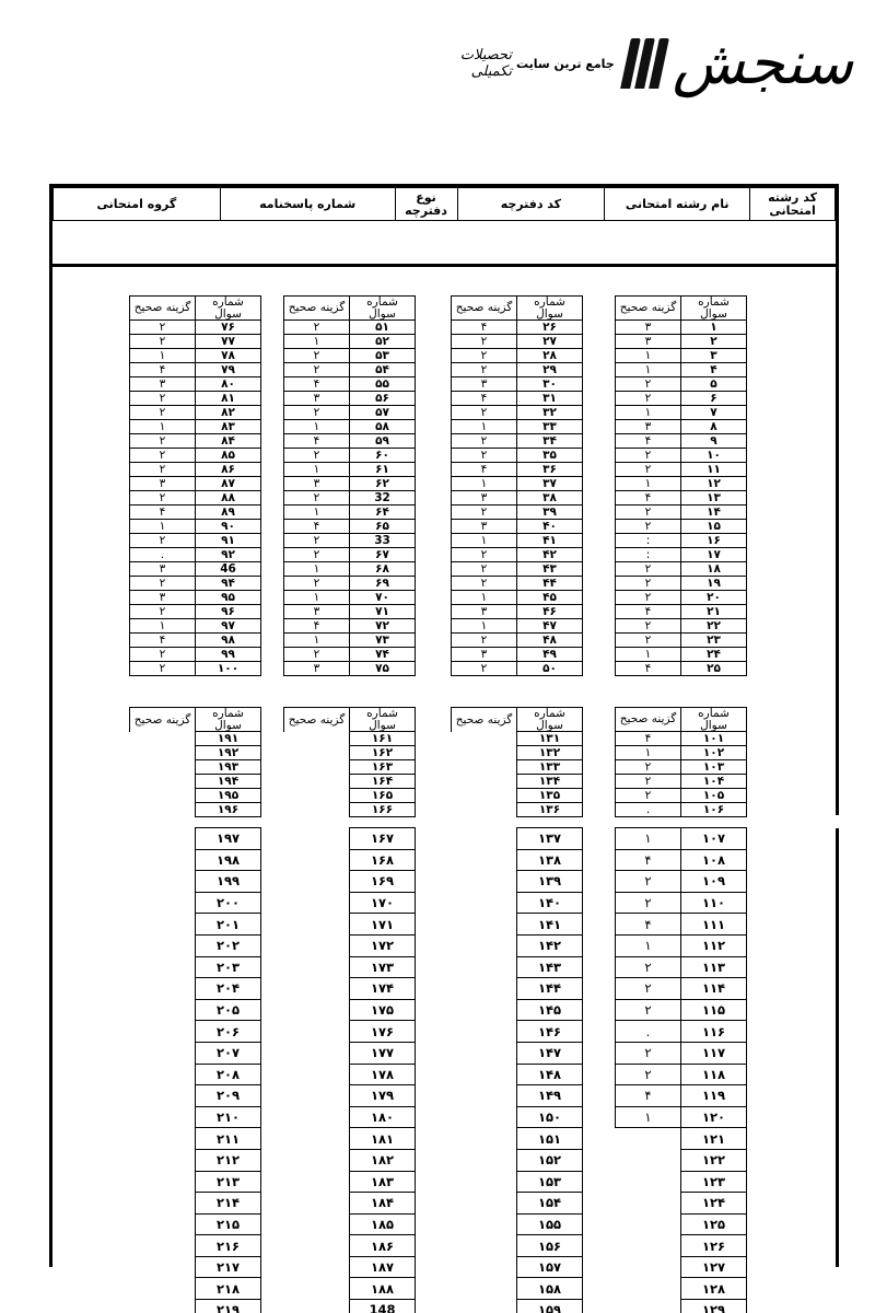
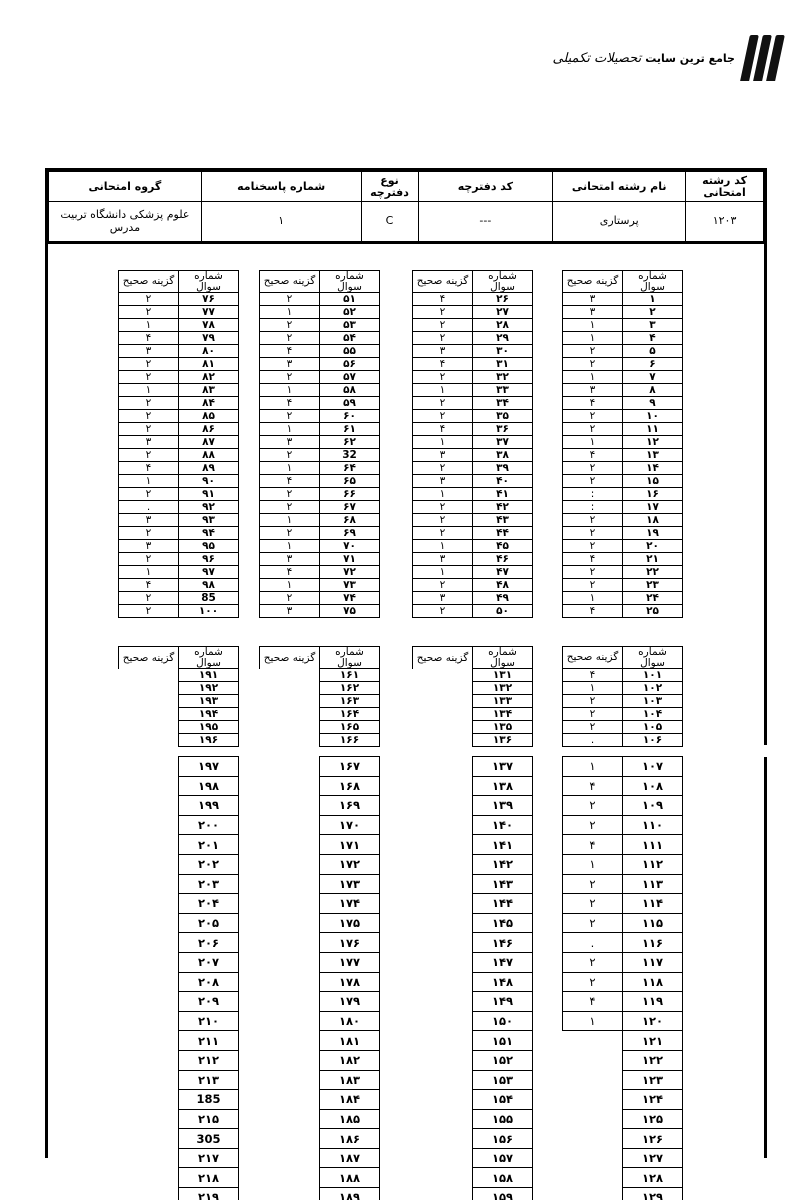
- سنجش
  جامع ترین سایت
  تحصیلات تکمیلی
  کد رشته امتحانی	نام رشته امتحانی	کد دفترچه	نوع دفترچه	شماره پاسخنامه	گروه امتحانی
+ ۱۲۰۳	پرستاری	---	C	۱	علوم پزشکی دانشگاه تربیت مدرس
  شماره سوال	گزینه صحیح
  ۱	۳
  ۲	۳
  ۳	۱
  ۴	۱
  ۵	۲
  ۶	۲
  ۷	۱
  ۸	۳
  ۹	۴
  ۱۰	۲
  ۱۱	۲
  ۱۲	۱
  ۱۳	۴
  ۱۴	۲
  ۱۵	۲
  ۱۶	:
  ۱۷	:
  ۱۸	۲
  ۱۹	۲
  ۲۰	۲
  ۲۱	۴
  ۲۲	۲
  ۲۳	۲
  ۲۴	۱
  ۲۵	۴
  شماره سوال	گزینه صحیح
  ۲۶	۴
  ۲۷	۲
  ۲۸	۲
  ۲۹	۲
  ۳۰	۳
  ۳۱	۴
  ۳۲	۲
  ۳۳	۱
  ۳۴	۲
  ۳۵	۲
  ۳۶	۴
  ۳۷	۱
  ۳۸	۳
  ۳۹	۲
  ۴۰	۳
  ۴۱	۱
  ۴۲	۲
  ۴۳	۲
  ۴۴	۲
  ۴۵	۱
  ۴۶	۳
  ۴۷	۱
  ۴۸	۲
  ۴۹	۳
  ۵۰	۲
  شماره سوال	گزینه صحیح
  ۵۱	۲
  ۵۲	۱
  ۵۳	۲
  ۵۴	۲
  ۵۵	۴
  ۵۶	۳
  ۵۷	۲
  ۵۸	۱
  ۵۹	۴
  ۶۰	۲
  ۶۱	۱
  ۶۲	۳
  32	۲
  ۶۴	۱
  ۶۵	۴
- 33	۲
+ ۶۶	۲
  ۶۷	۲
  ۶۸	۱
  ۶۹	۲
  ۷۰	۱
  ۷۱	۳
  ۷۲	۴
  ۷۳	۱
  ۷۴	۲
  ۷۵	۳
  شماره سوال	گزینه صحیح
  ۷۶	۲
  ۷۷	۲
  ۷۸	۱
  ۷۹	۴
  ۸۰	۳
  ۸۱	۲
  ۸۲	۲
  ۸۳	۱
  ۸۴	۲
  ۸۵	۲
  ۸۶	۲
  ۸۷	۳
  ۸۸	۲
  ۸۹	۴
  ۹۰	۱
  ۹۱	۲
  ۹۲	.
- 46	۳
+ ۹۳	۳
  ۹۴	۲
  ۹۵	۳
  ۹۶	۲
  ۹۷	۱
  ۹۸	۴
- ۹۹	۲
+ 85	۲
  ۱۰۰	۲
  شماره سوال	گزینه صحیح
  ۱۰۱	۴
  ۱۰۲	۱
  ۱۰۳	۲
  ۱۰۴	۲
  ۱۰۵	۲
  ۱۰۶	.
  شماره سوال	گزینه صحیح
  ۱۳۱
  ۱۳۲
  ۱۳۳
  ۱۳۴
  ۱۳۵
  ۱۳۶
  شماره سوال	گزینه صحیح
  ۱۶۱
  ۱۶۲
  ۱۶۳
  ۱۶۴
  ۱۶۵
  ۱۶۶
  شماره سوال	گزینه صحیح
  ۱۹۱
  ۱۹۲
  ۱۹۳
  ۱۹۴
  ۱۹۵
  ۱۹۶
  ۱۰۷	۱
  ۱۰۸	۴
  ۱۰۹	۲
  ۱۱۰	۲
  ۱۱۱	۴
  ۱۱۲	۱
  ۱۱۳	۲
  ۱۱۴	۲
  ۱۱۵	۲
  ۱۱۶	.
  ۱۱۷	۲
  ۱۱۸	۲
  ۱۱۹	۴
  ۱۲۰	۱
  ۱۲۱
  ۱۲۲
  ۱۲۳
  ۱۲۴
  ۱۲۵
  ۱۲۶
  ۱۲۷
  ۱۲۸
  ۱۲۹
  ۱۳۷
  ۱۳۸
  ۱۳۹
  ۱۴۰
  ۱۴۱
  ۱۴۲
  ۱۴۳
  ۱۴۴
  ۱۴۵
  ۱۴۶
  ۱۴۷
  ۱۴۸
  ۱۴۹
  ۱۵۰
  ۱۵۱
  ۱۵۲
  ۱۵۳
  ۱۵۴
  ۱۵۵
  ۱۵۶
  ۱۵۷
  ۱۵۸
  ۱۵۹
  ۱۶۷
  ۱۶۸
  ۱۶۹
  ۱۷۰
  ۱۷۱
  ۱۷۲
  ۱۷۳
  ۱۷۴
  ۱۷۵
  ۱۷۶
  ۱۷۷
  ۱۷۸
  ۱۷۹
  ۱۸۰
  ۱۸۱
  ۱۸۲
  ۱۸۳
  ۱۸۴
  ۱۸۵
  ۱۸۶
  ۱۸۷
  ۱۸۸
- 148
+ ۱۸۹
  ۱۹۷
  ۱۹۸
  ۱۹۹
  ۲۰۰
  ۲۰۱
  ۲۰۲
  ۲۰۳
  ۲۰۴
  ۲۰۵
  ۲۰۶
  ۲۰۷
  ۲۰۸
  ۲۰۹
  ۲۱۰
  ۲۱۱
  ۲۱۲
  ۲۱۳
- ۲۱۴
+ 185
  ۲۱۵
- ۲۱۶
+ 305
  ۲۱۷
  ۲۱۸
  ۲۱۹
